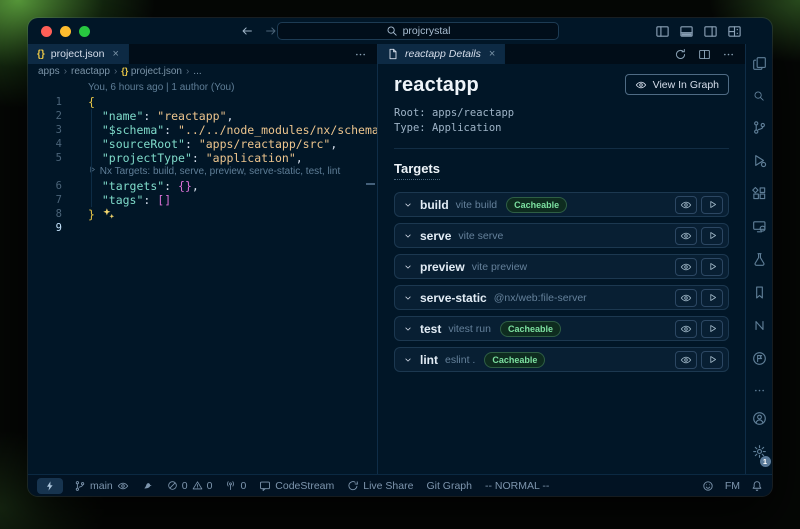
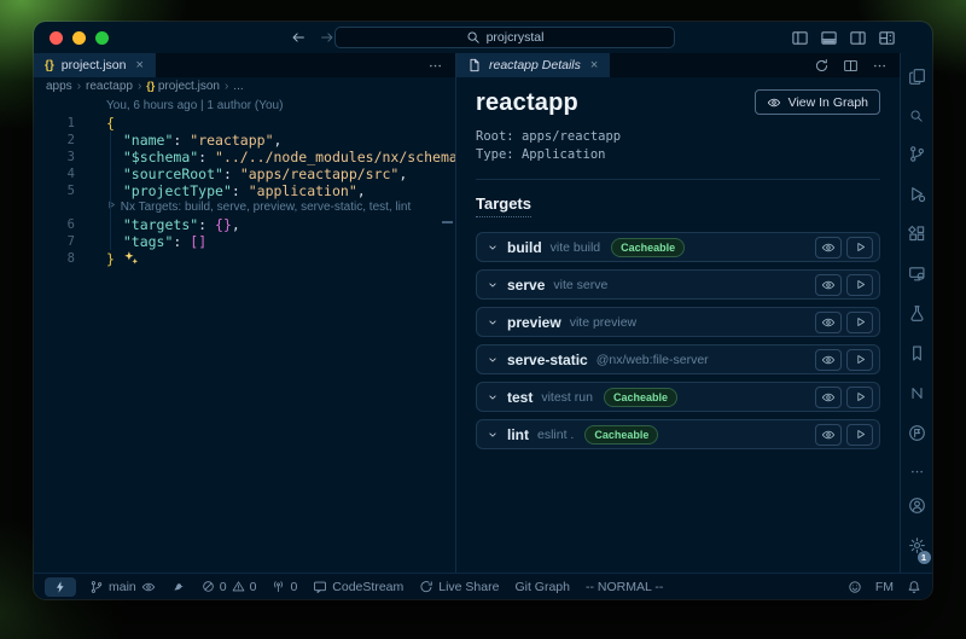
  projcrystal
  {}
  project.json
  ×
  apps
  ›
  reactapp
  ›
  {} project.json
  ›
  ...
  You, 6 hours ago | 1 author (You)
  1
  {
  2
  "name": "reactapp",
  3
  "$schema": "../../node_modules/nx/schema
  4
  "sourceRoot": "apps/reactapp/src",
  5
  "projectType": "application",
  Nx Targets: build, serve, preview, serve-static, test, lint
  6
  "targets": {},
  7
  "tags": []
  8
  }
- 9
  reactapp Details
  ×
  reactapp
  View In Graph
  Root: apps/reactapp
  Type: Application
  Targets
  build
  vite build
  Cacheable
  serve
  vite serve
  preview
  vite preview
  serve-static
  @nx/web:file-server
  test
  vitest run
  Cacheable
  lint
  eslint .
  Cacheable
  1
  main
  0
  0
  0
  CodeStream
  Live Share
  Git Graph
  -- NORMAL --
  FM
